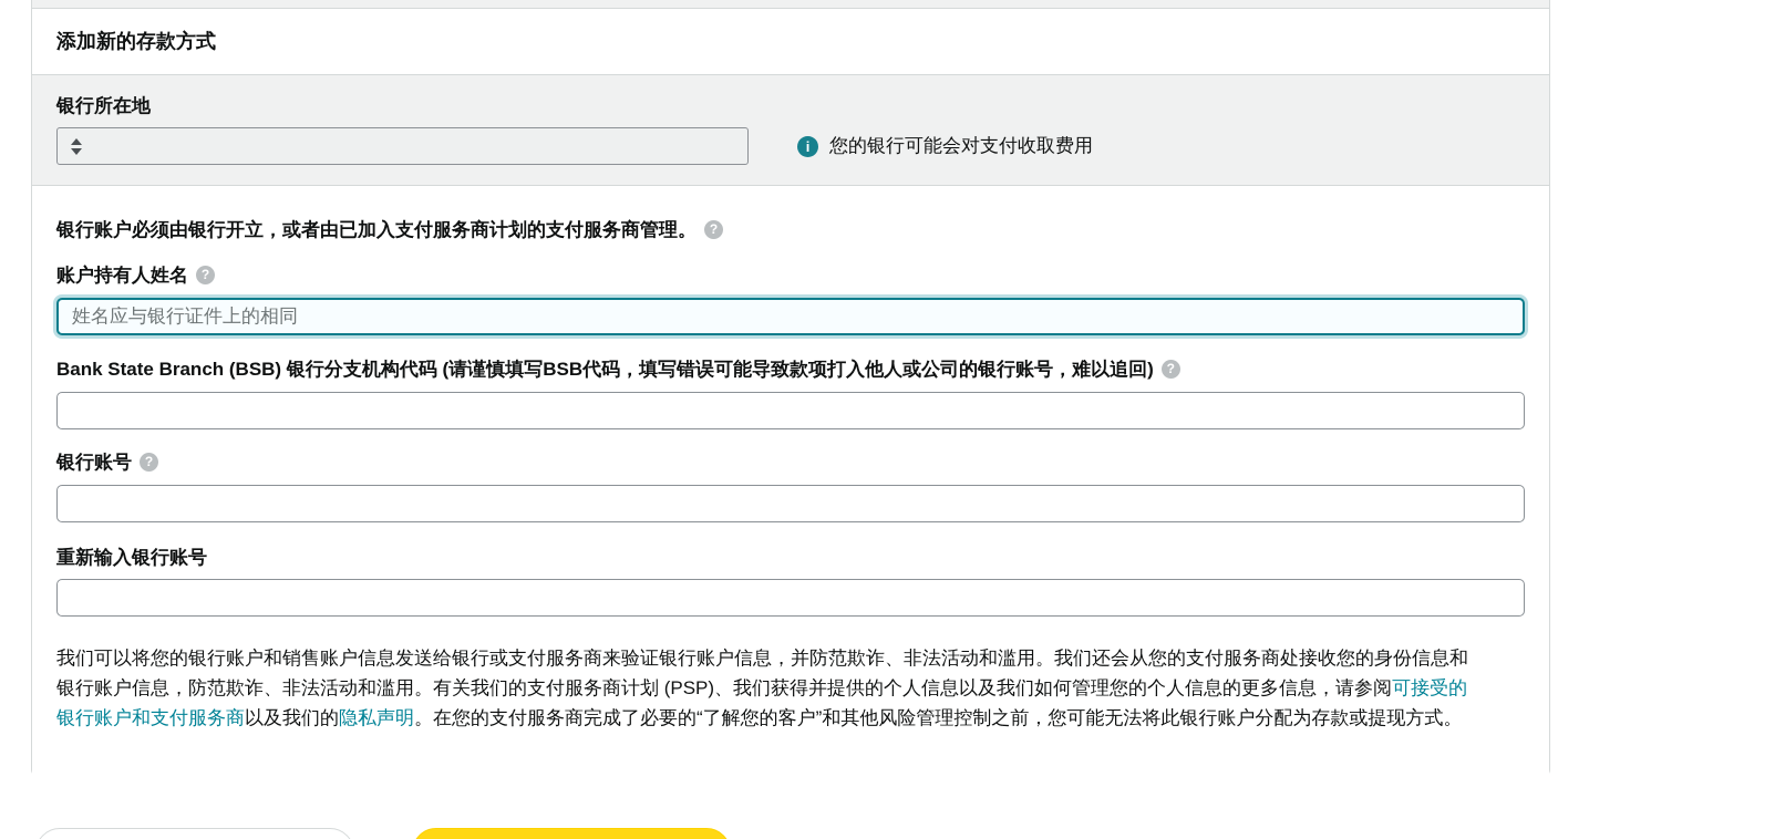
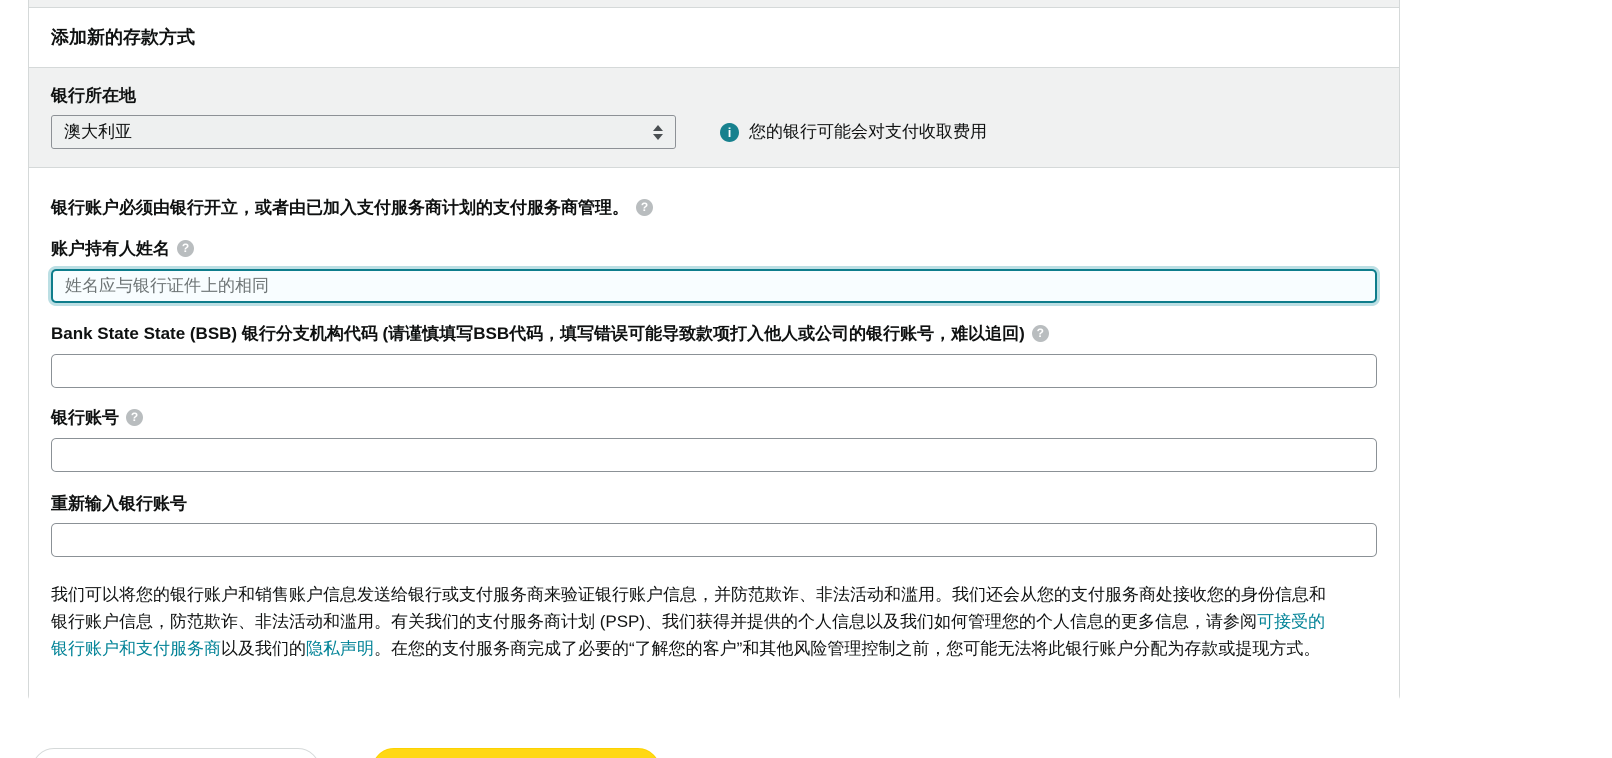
  添加新的存款方式
  银行所在地
+ 澳大利亚
  i
  您的银行可能会对支付收取费用
  银行账户必须由银行开立，或者由已加入支付服务商计划的支付服务商管理。 ?
  账户持有人姓名 ?
  姓名应与银行证件上的相同
- Bank State Branch (BSB) 银行分支机构代码 (请谨慎填写BSB代码，填写错误可能导致款项打入他人或公司的银行账号，难以追回) ?
+ Bank State State (BSB) 银行分支机构代码 (请谨慎填写BSB代码，填写错误可能导致款项打入他人或公司的银行账号，难以追回) ?
  银行账号 ?
  重新输入银行账号
  我们可以将您的银行账户和销售账户信息发送给银行或支付服务商来验证银行账户信息，并防范欺诈、非法活动和滥用。我们还会从您的支付服务商处接收您的身份信息和银行账户信息，防范欺诈、非法活动和滥用。有关我们的支付服务商计划 (PSP)、我们获得并提供的个人信息以及我们如何管理您的个人信息的更多信息，请参阅可接受的银行账户和支付服务商以及我们的隐私声明。在您的支付服务商完成了必要的“了解您的客户”和其他风险管理控制之前，您可能无法将此银行账户分配为存款或提现方式。
